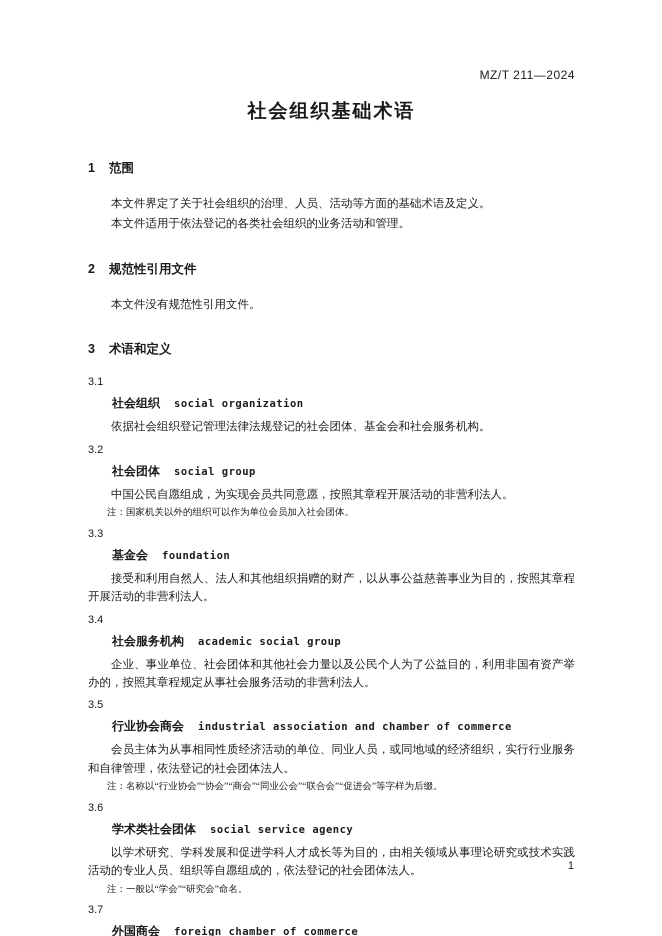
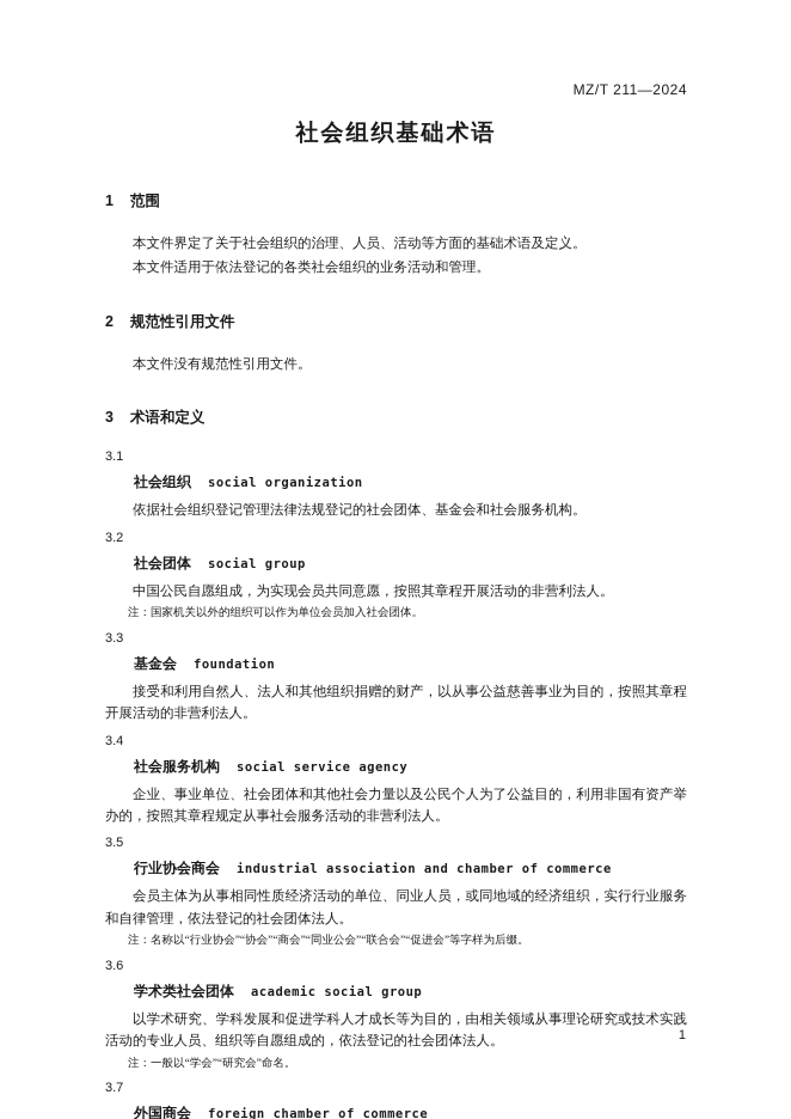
  MZ/T 211—2024
  社会组织基础术语
  1 范围
  本文件界定了关于社会组织的治理、人员、活动等方面的基础术语及定义。
  本文件适用于依法登记的各类社会组织的业务活动和管理。
  2 规范性引用文件
  本文件没有规范性引用文件。
  3 术语和定义
  3.1
  社会组织 social organization
  依据社会组织登记管理法律法规登记的社会团体、基金会和社会服务机构。
  3.2
  社会团体 social group
  中国公民自愿组成，为实现会员共同意愿，按照其章程开展活动的非营利法人。
  注：国家机关以外的组织可以作为单位会员加入社会团体。
  3.3
  基金会 foundation
  接受和利用自然人、法人和其他组织捐赠的财产，以从事公益慈善事业为目的，按照其章程开展活动的非营利法人。
  3.4
- 社会服务机构 academic social group
+ 社会服务机构 social service agency
  企业、事业单位、社会团体和其他社会力量以及公民个人为了公益目的，利用非国有资产举办的，按照其章程规定从事社会服务活动的非营利法人。
  3.5
  行业协会商会 industrial association and chamber of commerce
  会员主体为从事相同性质经济活动的单位、同业人员，或同地域的经济组织，实行行业服务和自律管理，依法登记的社会团体法人。
  注：名称以“行业协会”“协会”“商会”“同业公会”“联合会”“促进会”等字样为后缀。
  3.6
- 学术类社会团体 social service agency
+ 学术类社会团体 academic social group
  以学术研究、学科发展和促进学科人才成长等为目的，由相关领域从事理论研究或技术实践活动的专业人员、组织等自愿组成的，依法登记的社会团体法人。
  注：一般以“学会”“研究会”命名。
  3.7
  外国商会 foreign chamber of commerce
  1
